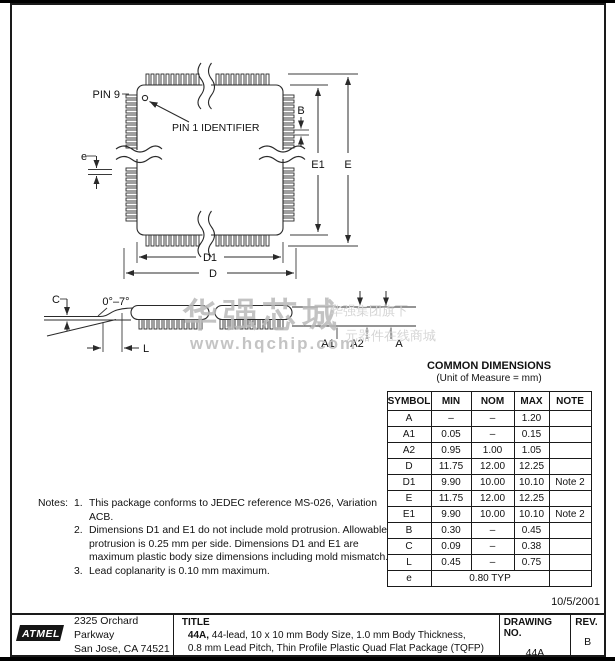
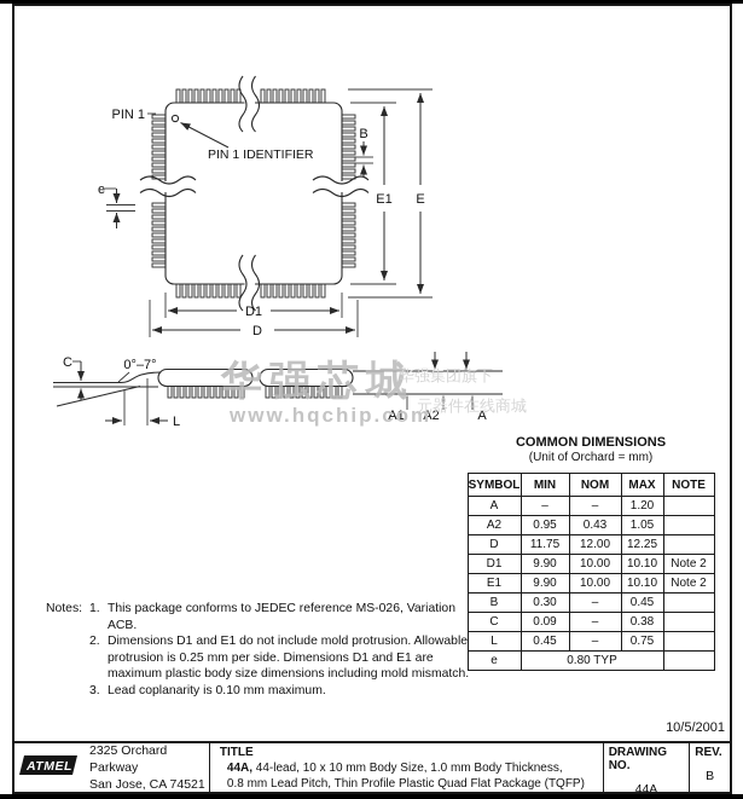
- PIN 9
+ PIN 1
  PIN 1 IDENTIFIER
  B
  e
  E1
  E
  D1
  D
  C
  0°–7°
  L
  A1
  A2
  A
  华强芯城
  www.hqchip.com
  华强集团旗下
  元器件在线商城
  COMMON DIMENSIONS
- (Unit of Measure = mm)
+ (Unit of Orchard = mm)
  SYMBOL	MIN	NOM	MAX	NOTE
  A	–	–	1.20
- A1	0.05	–	0.15
- A2	0.95	1.00	1.05
+ A2	0.95	0.43	1.05
  D	11.75	12.00	12.25
  D1	9.90	10.00	10.10	Note 2
- E	11.75	12.00	12.25
  E1	9.90	10.00	10.10	Note 2
  B	0.30	–	0.45
  C	0.09	–	0.38
  L	0.45	–	0.75
  e	0.80 TYP
  10/5/2001
  Notes:
  1.
  This package conforms to JEDEC reference MS-026, Variation ACB.
  2.
  Dimensions D1 and E1 do not include mold protrusion. Allowable protrusion is 0.25 mm per side. Dimensions D1 and E1 are maximum plastic body size dimensions including mold mismatch.
  3.
  Lead coplanarity is 0.10 mm maximum.
  ATMEL
  2325 Orchard Parkway
  San Jose, CA 74521
  TITLE
  44A, 44-lead, 10 x 10 mm Body Size, 1.0 mm Body Thickness,
  0.8 mm Lead Pitch, Thin Profile Plastic Quad Flat Package (TQFP)
  DRAWING NO.
  44A
  REV.
  B
